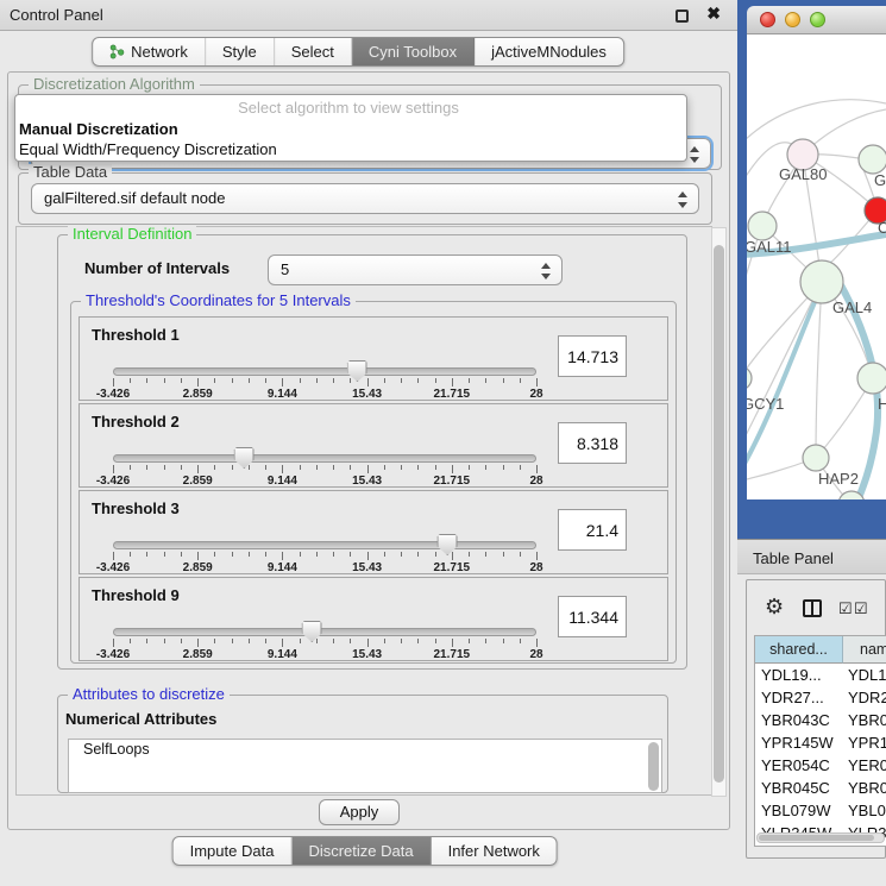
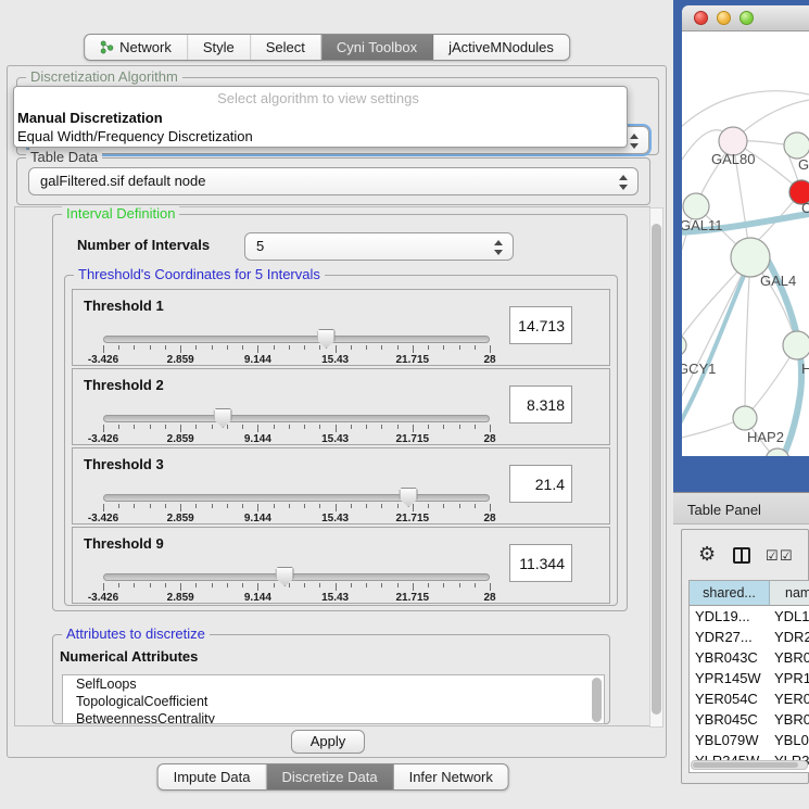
- Control Panel
- ✖
  Network
  Style
  Select
  Cyni Toolbox
  jActiveMNodules
  Discretization Algorithm
  Table Data
  galFiltered.sif default node
  Interval Definition
  Number of Intervals
  5
  Threshold's Coordinates for 5 Intervals
  Threshold 1
  -3.426
  2.859
  9.144
  15.43
  21.715
  28
  14.713
  Threshold 2
  -3.426
  2.859
  9.144
  15.43
  21.715
  28
  8.318
  Threshold 3
  -3.426
  2.859
  9.144
  15.43
  21.715
  28
  21.4
  Threshold 9
  -3.426
  2.859
  9.144
  15.43
  21.715
  28
  11.344
  Attributes to discretize
  Numerical Attributes
  SelfLoops
+ TopologicalCoefficient
+ BetweennessCentrality
  Apply
  Select algorithm to view settings
  Manual Discretization
  Equal Width/Frequency Discretization
  Impute Data
  Discretize Data
  Infer Network
  GAL80
  C
  GAL11
  GAL4
  GCY1
  H
  HAP2
  Table Panel
  ⚙
  ☑
  ☑
  shared...
  nam
  YDL19...
  YDL1
  YDR27...
  YDR2
  YBR043C
  YBR0
  YPR145W
  YPR1
  YER054C
  YER0
  YBR045C
  YBR0
  YBL079W
  YBL0
